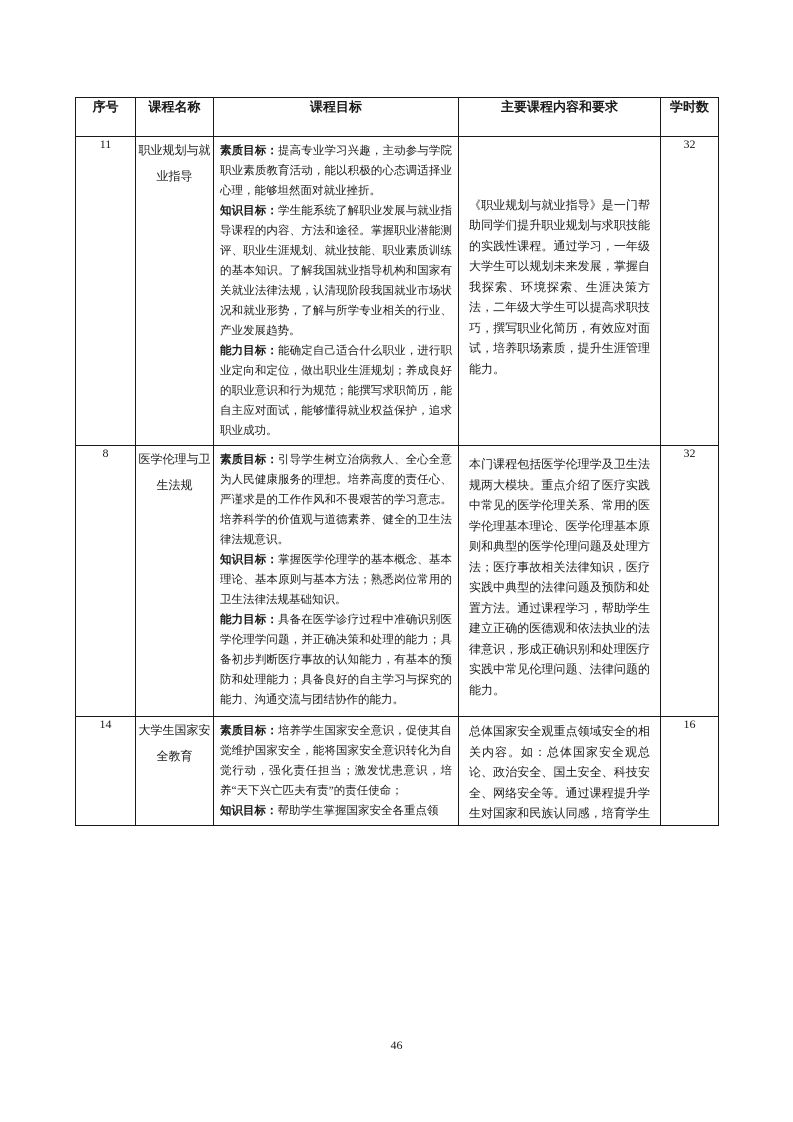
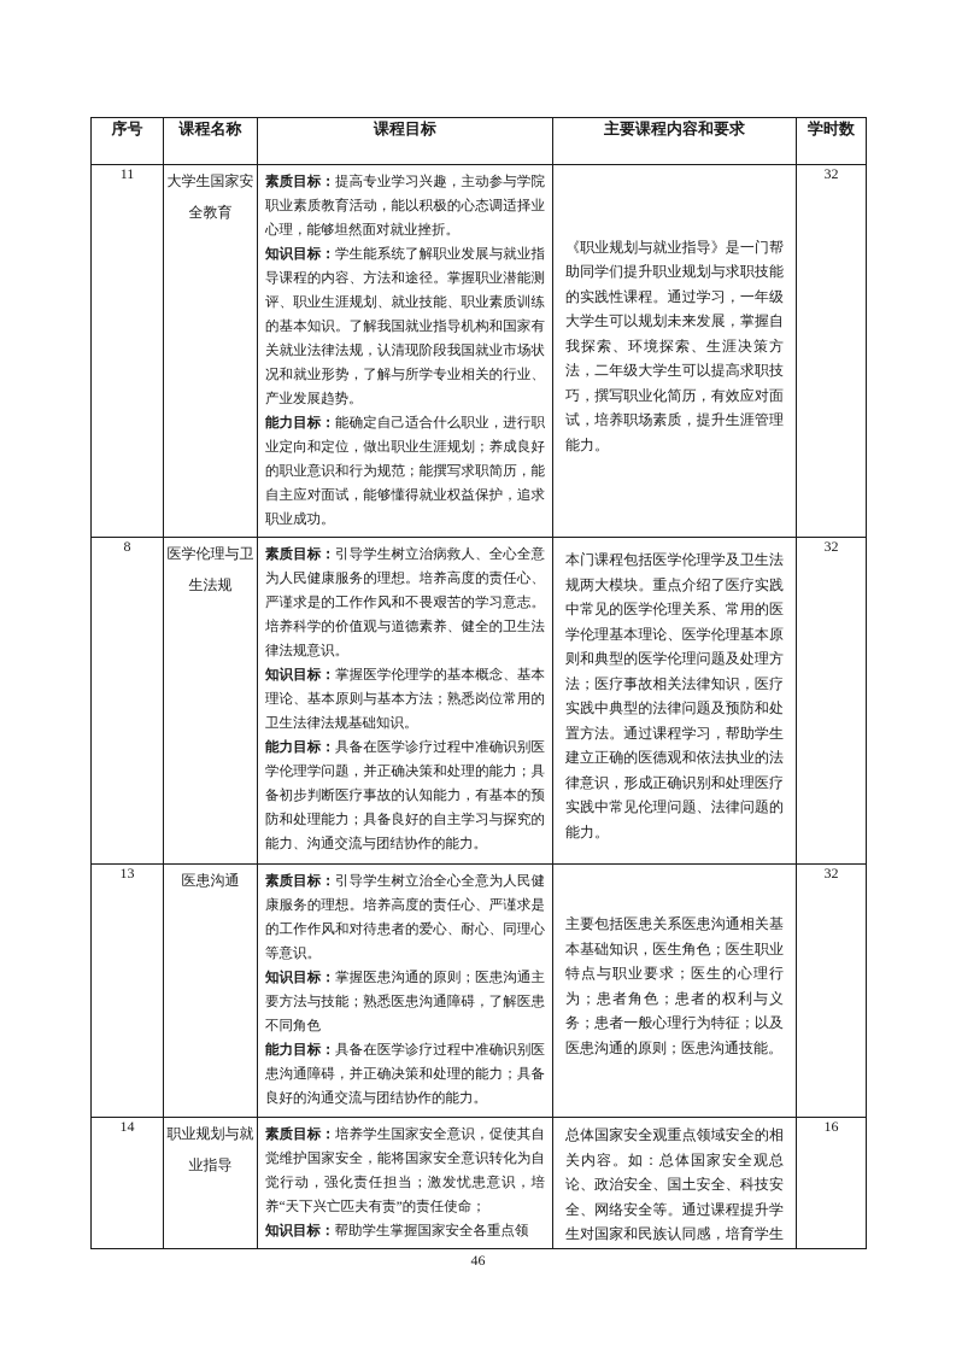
  序号	课程名称	课程目标	主要课程内容和要求	学时数
- 11	职业规划与就业指导	素质目标：提高专业学习兴趣，主动参与学院职业素质教育活动，能以积极的心态调适择业心理，能够坦然面对就业挫折。 知识目标：学生能系统了解职业发展与就业指导课程的内容、方法和途径。掌握职业潜能测评、职业生涯规划、就业技能、职业素质训练的基本知识。了解我国就业指导机构和国家有关就业法律法规，认清现阶段我国就业市场状况和就业形势，了解与所学专业相关的行业、产业发展趋势。 能力目标：能确定自己适合什么职业，进行职业定向和定位，做出职业生涯规划；养成良好的职业意识和行为规范；能撰写求职简历，能自主应对面试，能够懂得就业权益保护，追求职业成功。	《职业规划与就业指导》是一门帮助同学们提升职业规划与求职技能的实践性课程。通过学习，一年级大学生可以规划未来发展，掌握自我探索、环境探索、生涯决策方法，二年级大学生可以提高求职技巧，撰写职业化简历，有效应对面试，培养职场素质，提升生涯管理能力。	32
+ 11	大学生国家安全教育	素质目标：提高专业学习兴趣，主动参与学院职业素质教育活动，能以积极的心态调适择业心理，能够坦然面对就业挫折。 知识目标：学生能系统了解职业发展与就业指导课程的内容、方法和途径。掌握职业潜能测评、职业生涯规划、就业技能、职业素质训练的基本知识。了解我国就业指导机构和国家有关就业法律法规，认清现阶段我国就业市场状况和就业形势，了解与所学专业相关的行业、产业发展趋势。 能力目标：能确定自己适合什么职业，进行职业定向和定位，做出职业生涯规划；养成良好的职业意识和行为规范；能撰写求职简历，能自主应对面试，能够懂得就业权益保护，追求职业成功。	《职业规划与就业指导》是一门帮助同学们提升职业规划与求职技能的实践性课程。通过学习，一年级大学生可以规划未来发展，掌握自我探索、环境探索、生涯决策方法，二年级大学生可以提高求职技巧，撰写职业化简历，有效应对面试，培养职场素质，提升生涯管理能力。	32
  8	医学伦理与卫生法规	素质目标：引导学生树立治病救人、全心全意为人民健康服务的理想。培养高度的责任心、严谨求是的工作作风和不畏艰苦的学习意志。培养科学的价值观与道德素养、健全的卫生法律法规意识。 知识目标：掌握医学伦理学的基本概念、基本理论、基本原则与基本方法；熟悉岗位常用的卫生法律法规基础知识。 能力目标：具备在医学诊疗过程中准确识别医学伦理学问题，并正确决策和处理的能力；具备初步判断医疗事故的认知能力，有基本的预防和处理能力；具备良好的自主学习与探究的能力、沟通交流与团结协作的能力。	本门课程包括医学伦理学及卫生法规两大模块。重点介绍了医疗实践中常见的医学伦理关系、常用的医学伦理基本理论、医学伦理基本原则和典型的医学伦理问题及处理方法；医疗事故相关法律知识，医疗实践中典型的法律问题及预防和处置方法。通过课程学习，帮助学生建立正确的医德观和依法执业的法律意识，形成正确识别和处理医疗实践中常见伦理问题、法律问题的能力。	32
+ 13	医患沟通	素质目标：引导学生树立治全心全意为人民健康服务的理想。培养高度的责任心、严谨求是的工作作风和对待患者的爱心、耐心、同理心等意识。 知识目标：掌握医患沟通的原则；医患沟通主要方法与技能；熟悉医患沟通障碍，了解医患不同角色 能力目标：具备在医学诊疗过程中准确识别医患沟通障碍，并正确决策和处理的能力；具备良好的沟通交流与团结协作的能力。	主要包括医患关系医患沟通相关基本基础知识，医生角色；医生职业特点与职业要求；医生的心理行为；患者角色；患者的权利与义务；患者一般心理行为特征；以及医患沟通的原则；医患沟通技能。	32
- 14	大学生国家安全教育	素质目标：培养学生国家安全意识，促使其自觉维护国家安全，能将国家安全意识转化为自觉行动，强化责任担当；激发忧患意识，培养“天下兴亡匹夫有责”的责任使命； 知识目标：帮助学生掌握国家安全各重点领	总体国家安全观重点领域安全的相关内容。如：总体国家安全观总论、政治安全、国土安全、科技安全、网络安全等。通过课程提升学生对国家和民族认同感，培育学生	16
+ 14	职业规划与就业指导	素质目标：培养学生国家安全意识，促使其自觉维护国家安全，能将国家安全意识转化为自觉行动，强化责任担当；激发忧患意识，培养“天下兴亡匹夫有责”的责任使命； 知识目标：帮助学生掌握国家安全各重点领	总体国家安全观重点领域安全的相关内容。如：总体国家安全观总论、政治安全、国土安全、科技安全、网络安全等。通过课程提升学生对国家和民族认同感，培育学生	16
  46
